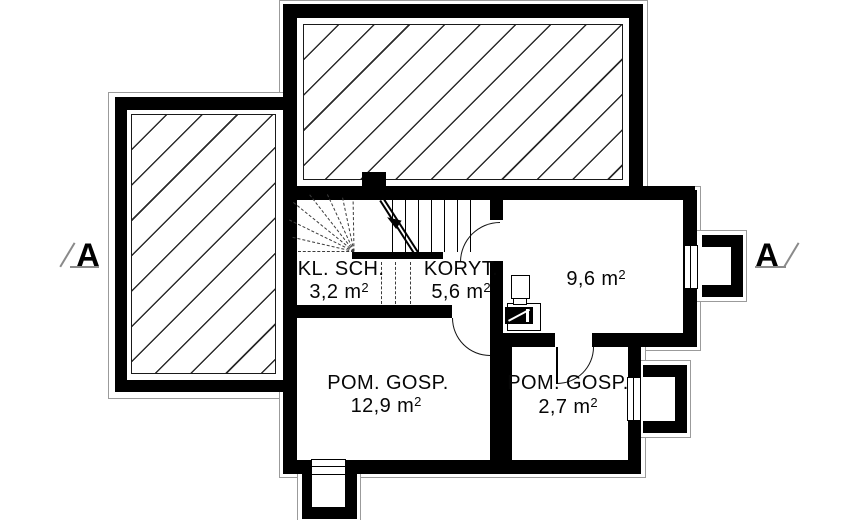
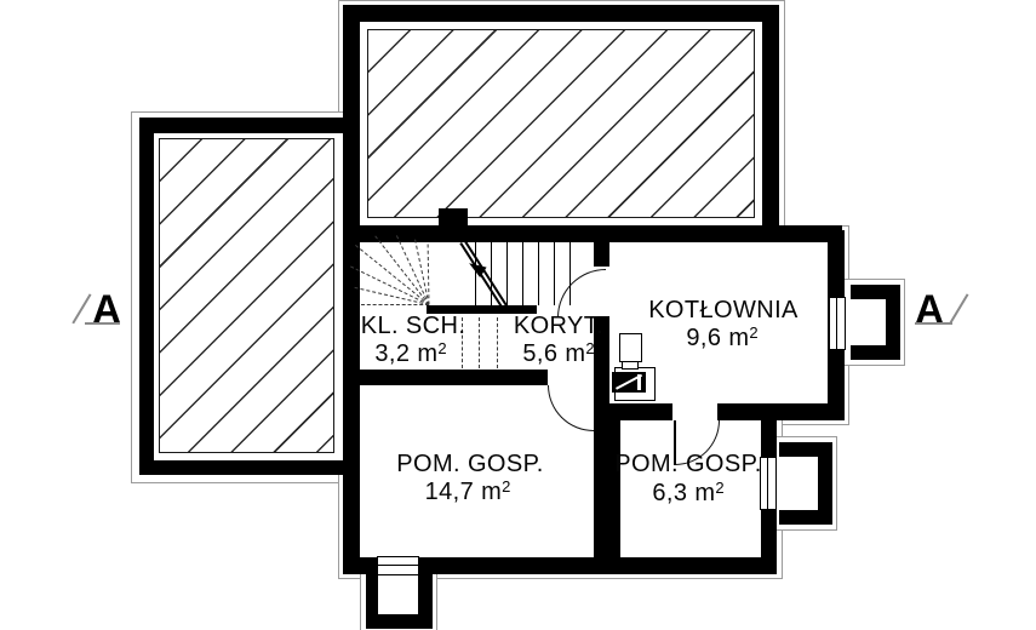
  KL. SCH.
  3,2 m2
  KORYT.
  5,6 m2
+ KOTŁOWNIA
  9,6 m2
  POM. GOSP.
- 12,9 m2
+ 14,7 m2
  POM. GOSP.
- 2,7 m2
+ 6,3 m2
  A
  A
